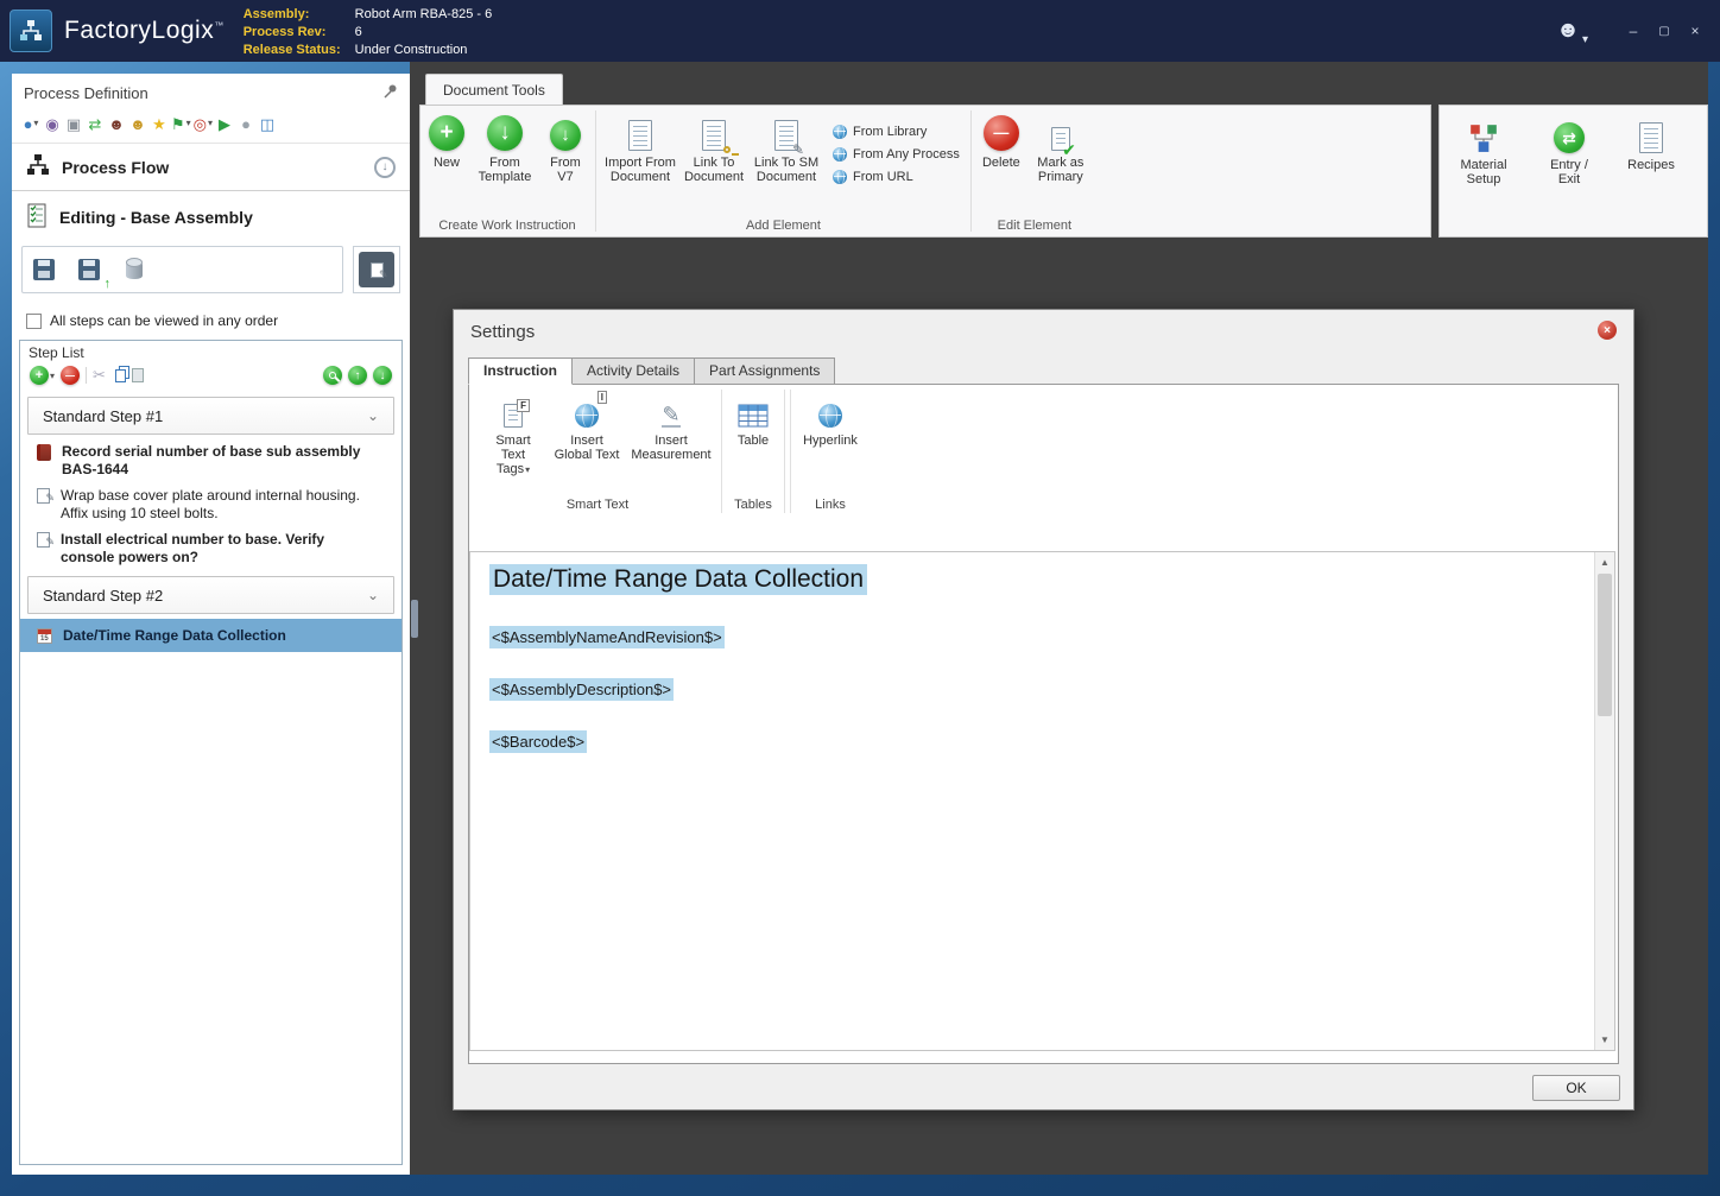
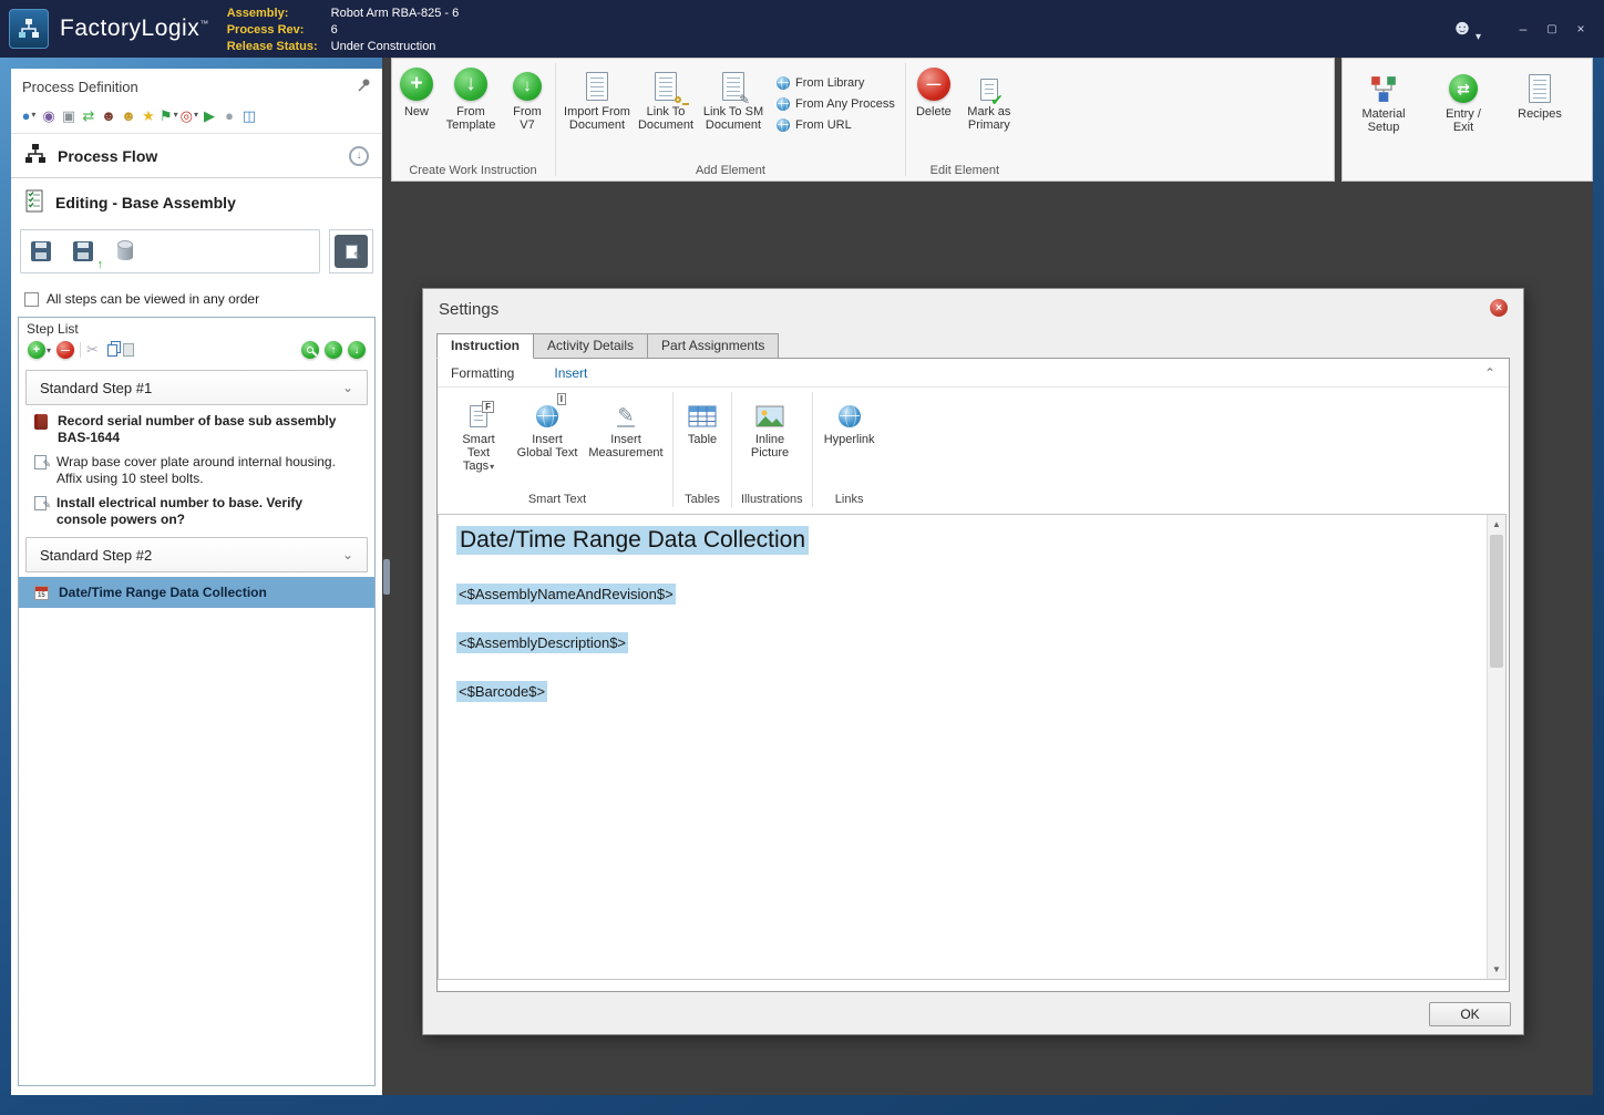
  FactoryLogix™
  Assembly:
  Robot Arm RBA-825 - 6
  Process Rev:
  6
  Release Status:
  Under Construction
  ☻
  ▾
  –
  ▢
  ×
  Process Definition
  ●
  ▾
  ◉
  ▣
  ⇄
  ☻
  ☻
  ★
  ⚑
  ▾
  ◎
  ▾
  ▶
  ●
  ◫
  Process Flow
  ↓
  Editing - Base Assembly
  ↑
  All steps can be viewed in any order
  Step List
  +
  ▾
  —
  ✂
  ↑
  ↓
  Standard Step #1
  ⌄
  Record serial number of base sub assembly BAS-1644
  Wrap base cover plate around internal housing. Affix using 10 steel bolts.
  Install electrical number to base. Verify console powers on?
  Standard Step #2
  ⌄
  Date/Time Range Data Collection
- Document Tools
  +
  New
  ↓
  From Template
  ↓
  From V7
  Create Work Instruction
  Import From Document
  Link To Document
  ✎
  Link To SM Document
  From Library
  From Any Process
  From URL
  Add Element
  —
  Delete
  ✔
  Mark as Primary
  Edit Element
  Material Setup
  ⇄
  Entry / Exit
  Recipes
  Settings
  ×
  Instruction
  Activity Details
  Part Assignments
+ Formatting
+ Insert
+ ⌃
  F
  Smart Text Tags▾
  I
  Insert Global Text
  ✎
  Insert Measurement
  Smart Text
  Table
  Tables
+ Inline Picture
+ Illustrations
  Hyperlink
  Links
  Date/Time Range Data Collection
  <$AssemblyNameAndRevision$>
  <$AssemblyDescription$>
  <$Barcode$>
  ▲
  ▼
  OK
